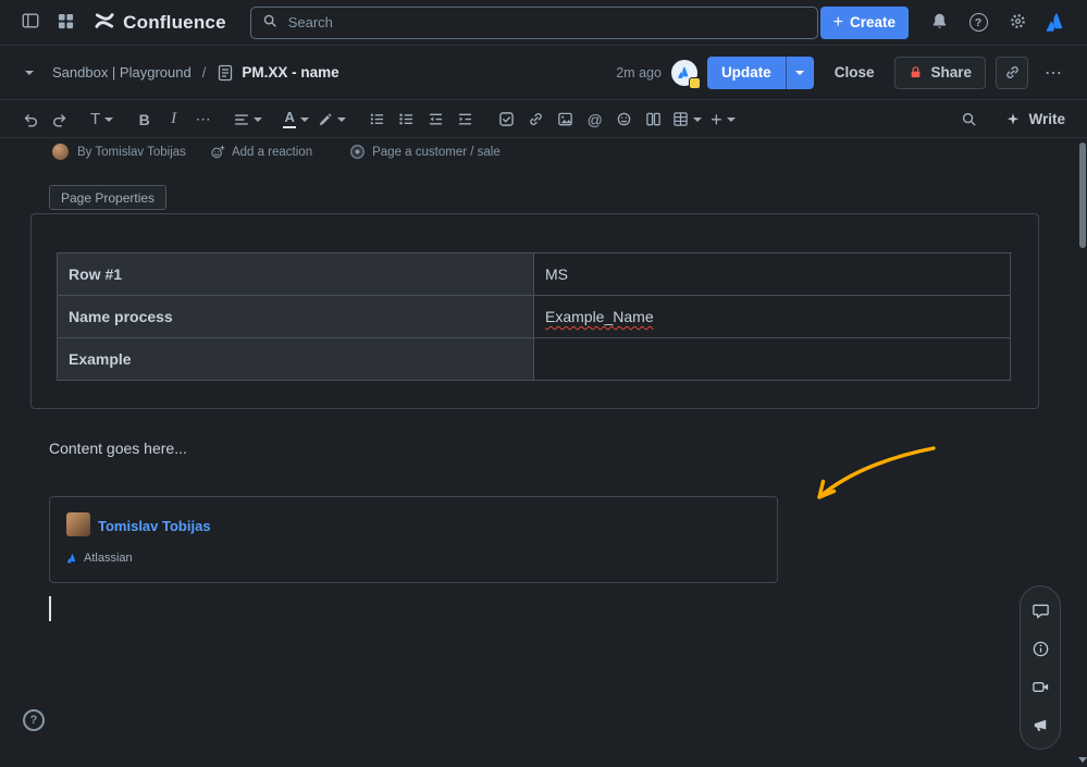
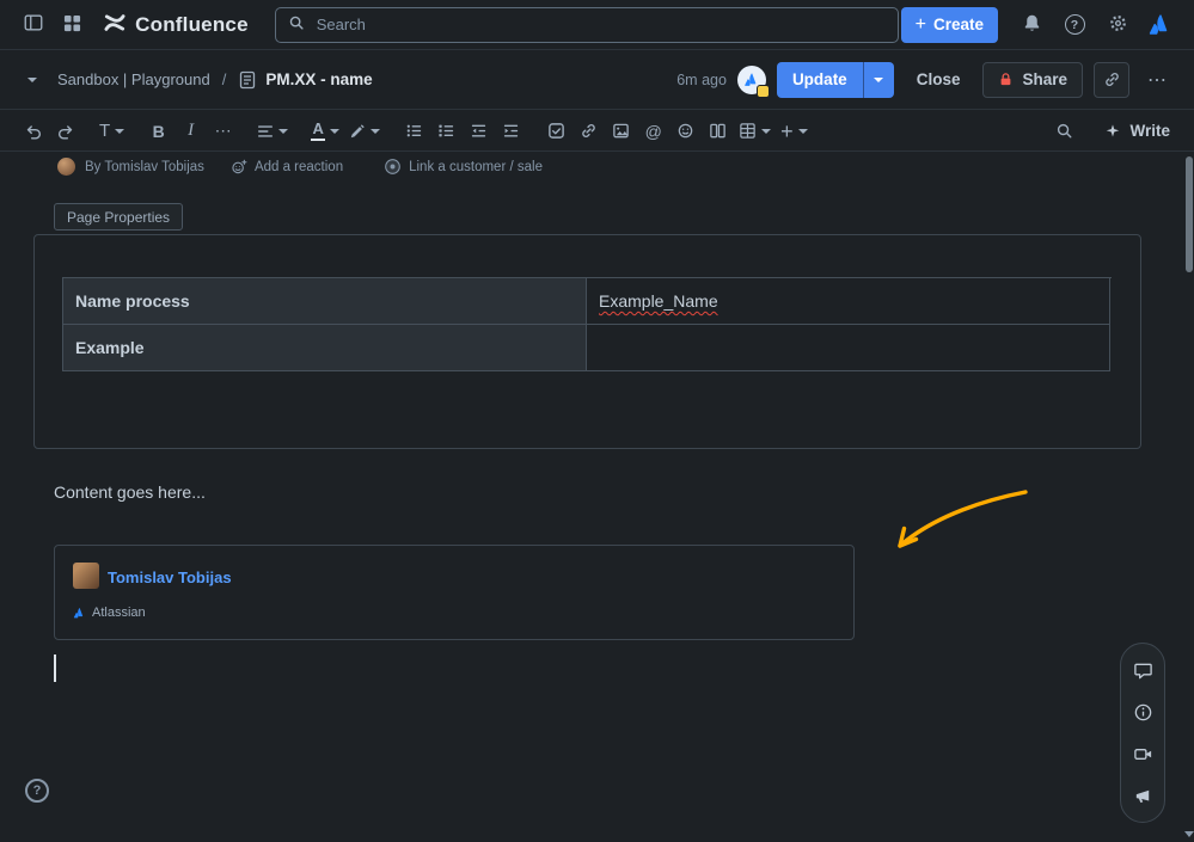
  Confluence
  Search
  +
  Create
  ?
  Sandbox | Playground
  /
  PM.XX - name
- 2m ago
+ 6m ago
  Update
  Close
  Share
  ⋯
  T
  B
  I
  ⋯
  A
  @
  +
  Write
  By Tomislav Tobijas
  Add a reaction
- Page a customer / sale
+ Link a customer / sale
  Page Properties
- Row #1
- MS
  Name process
  Example_Name
  Example
  Content goes here...
  Tomislav Tobijas
  Atlassian
  ?
